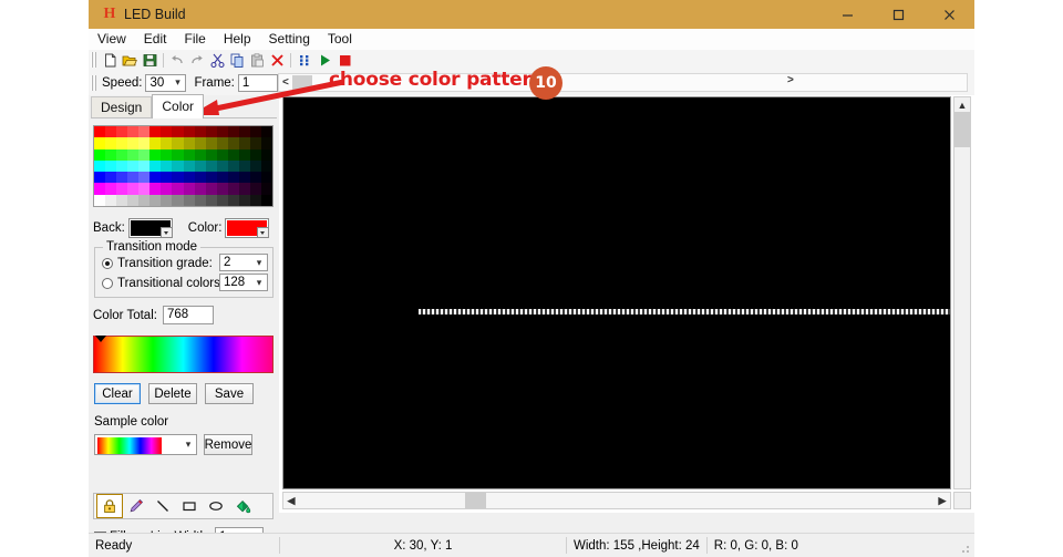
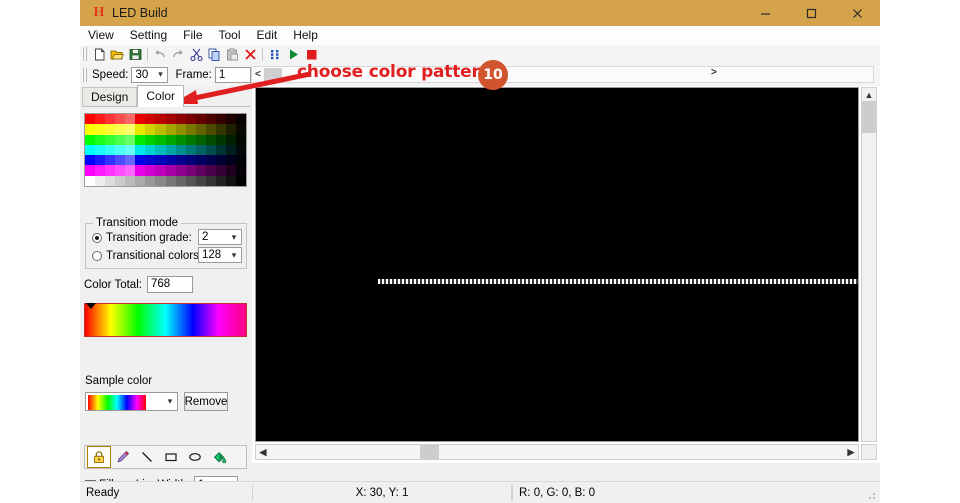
  H
  LED Build
  View
- Edit
+ Setting
  File
- Help
+ Tool
- Setting
+ Edit
- Tool
+ Help
  Speed:
  30
  ▾
  Frame:
  1
  <
  >
  Design
  Color
- Back:
- Color:
  Transition mode
  Transition grade:
  2
  ▾
  Transitional colors
  128
  ▾
  Color Total:
  768
- Clear
- Delete
- Save
  Sample color
  ▾
  Remove
  ▲
  ◀
  ▶
  Ready
  X: 30, Y: 1
- Width: 155 ,Height: 24
  R: 0, G: 0, B: 0
  choose color patter
  10
